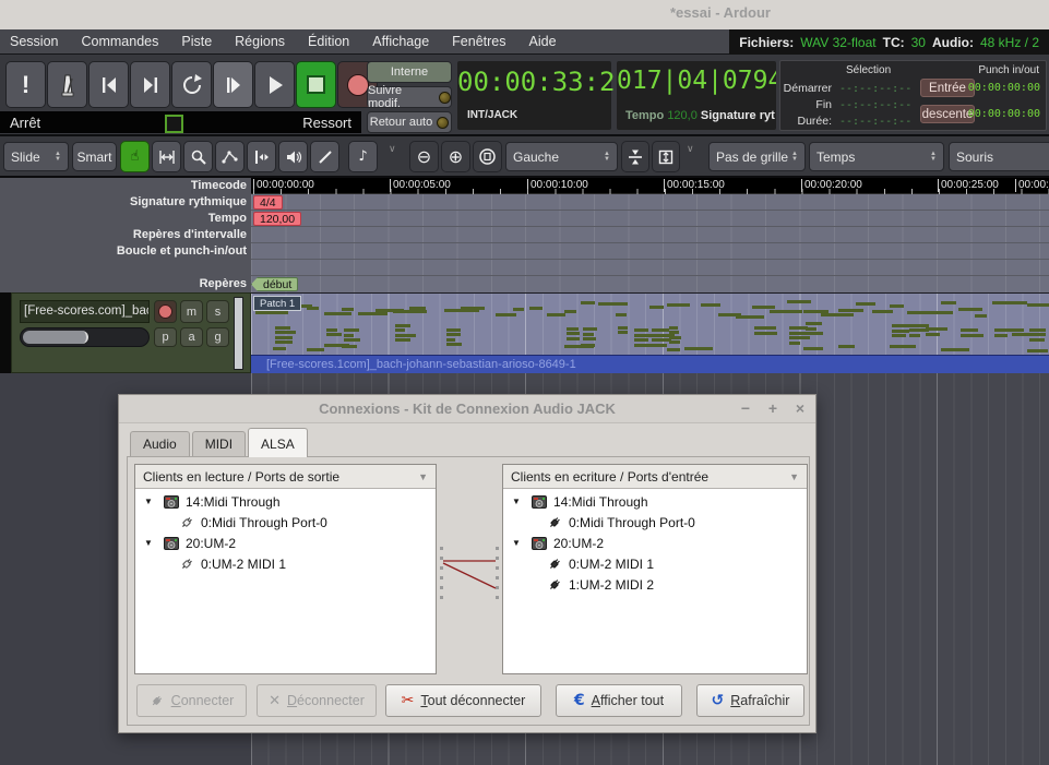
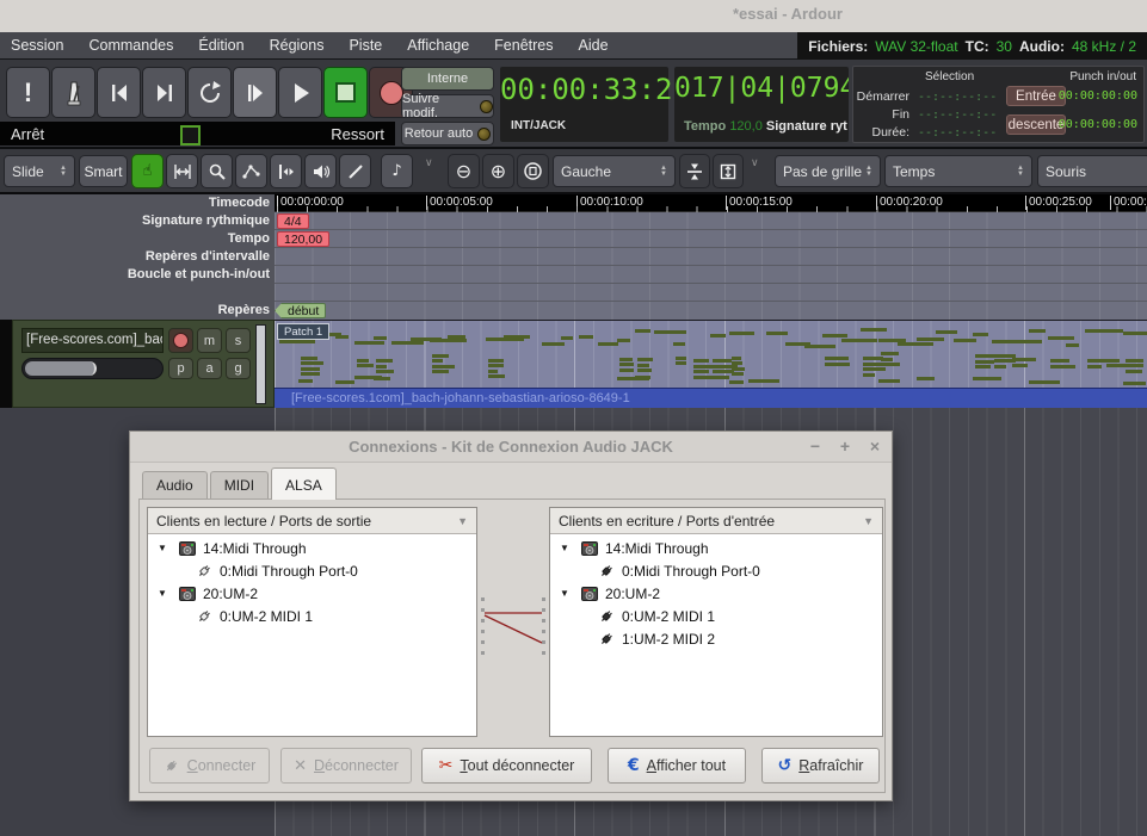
  *essai - Ardour
  Session
  Commandes
- Piste
+ Édition
  Régions
- Édition
+ Piste
  Affichage
  Fenêtres
  Aide
  Fichiers:
  WAV 32-float
  TC:
  30
  Audio:
  48 kHz / 2
  !
  Arrêt
  Ressort
  Interne
  Suivre modif.
  Retour auto
  00:00:33:2
  INT/JACK
  017|04|0794
  Tempo 120,0 Signature ryt
  Sélection
  Punch in/out
  Démarrer
  Fin
  Durée:
  --:--:--:--
  --:--:--:--
  --:--:--:--
  Entrée
  descente
  00:00:00:00
  00:00:00:00
  Slide
  Smart
  ☝
  ♪
  ∨
  ⊖
  ⊕
  Gauche
  ∨
  Pas de grille
  Temps
  Souris
  Timecode
  Signature rythmique
  Tempo
  Repères d'intervalle
  Boucle et punch-in/out
  Repères
  00:00:00:00
  00:00:05:00
  00:00:10:00
  00:00:15:00
  00:00:20:00
  00:00:25:00
  4/4
  120,00
  début
  [Free-scores.com]_bac
  m
  s
  p
  a
  g
  Patch 1
  [Free-scores.1com]_bach-johann-sebastian-arioso-8649-1
  Connexions - Kit de Connexion Audio JACK
  −
  +
  ×
  Audio
  MIDI
  ALSA
  Clients en lecture / Ports de sortie
  ▼
  ▼
  14:Midi Through
  0:Midi Through Port-0
  ▼
  20:UM-2
  0:UM-2 MIDI 1
  Clients en ecriture / Ports d'entrée
  ▼
  ▼
  14:Midi Through
  0:Midi Through Port-0
  ▼
  20:UM-2
  0:UM-2 MIDI 1
  1:UM-2 MIDI 2
  Connecter
  ✕
  Déconnecter
  ✂
  Tout déconnecter
  €
  Afficher tout
  ↺
  Rafraîchir
